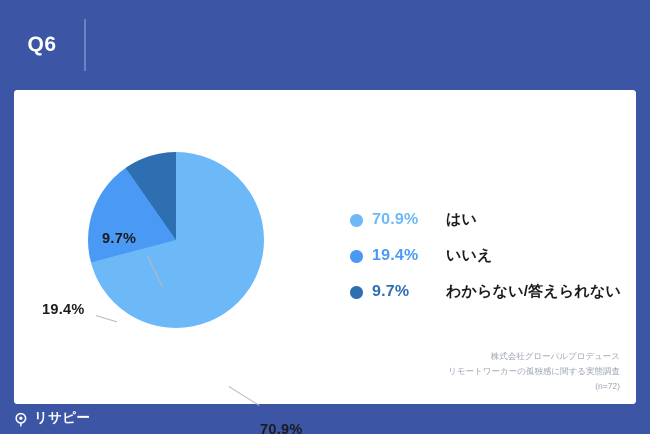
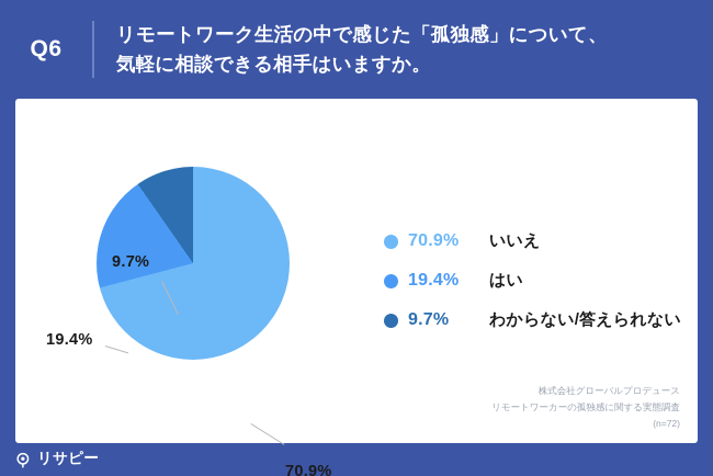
  Q6
+ リモートワーク生活の中で感じた「孤独感」について、
+ 気軽に相談できる相手はいますか。
  9.7%
  19.4%
  70.9%
  70.9%
- はい
+ いいえ
  19.4%
- いいえ
+ はい
  9.7%
  わからない/答えられない
  株式会社グローバルプロデュース
  リモートワーカーの孤独感に関する実態調査
  (n=72)
  リサピー
